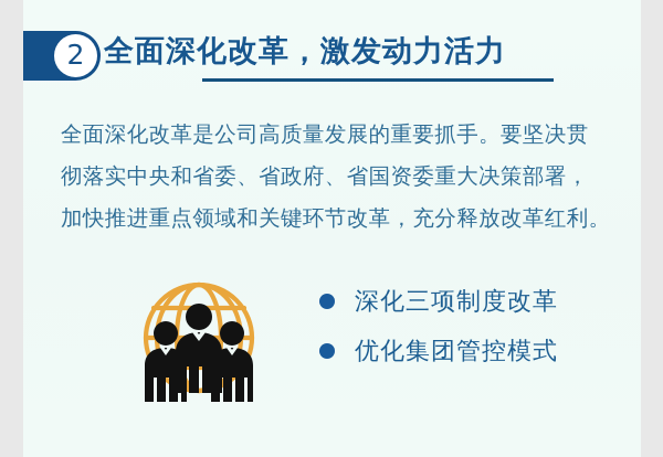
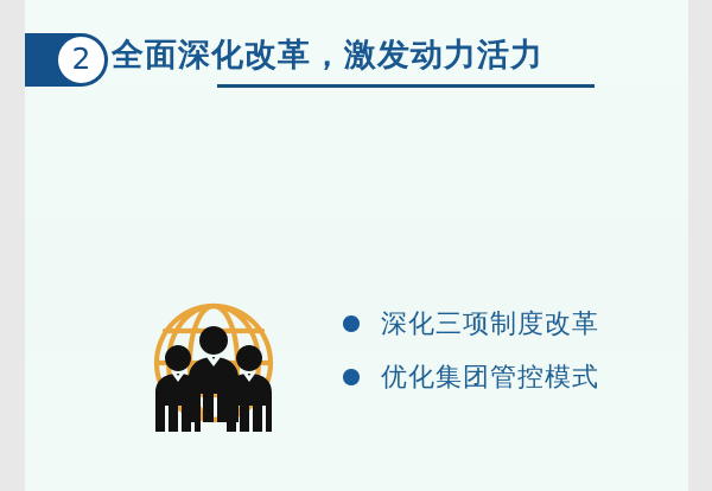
  2
  全面深化改革，激发动力活力
- 全面深化改革是公司高质量发展的重要抓手。要坚决贯
- 彻落实中央和省委、省政府、省国资委重大决策部署，
- 加快推进重点领域和关键环节改革，充分释放改革红利。
  深化三项制度改革
  优化集团管控模式
